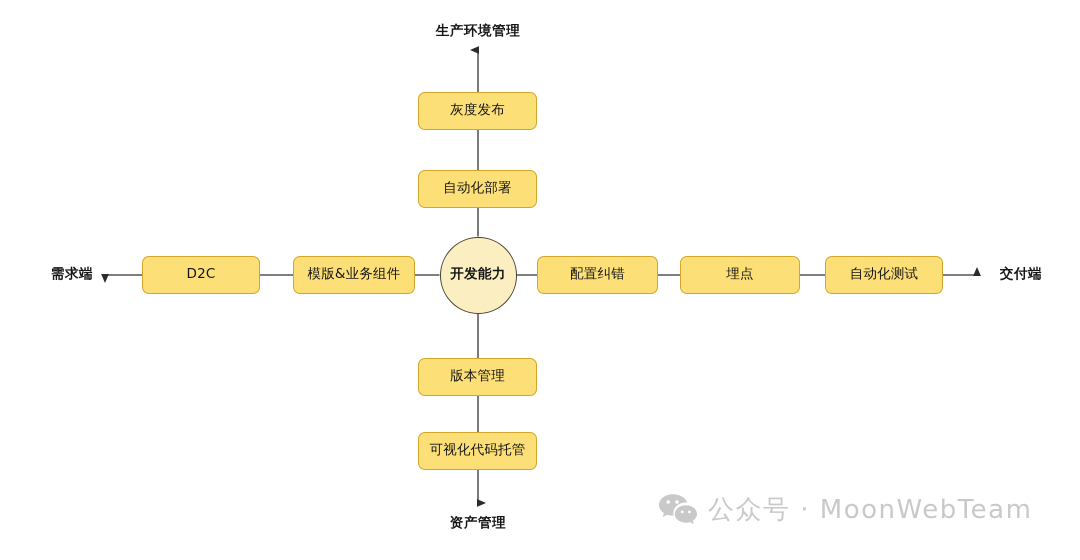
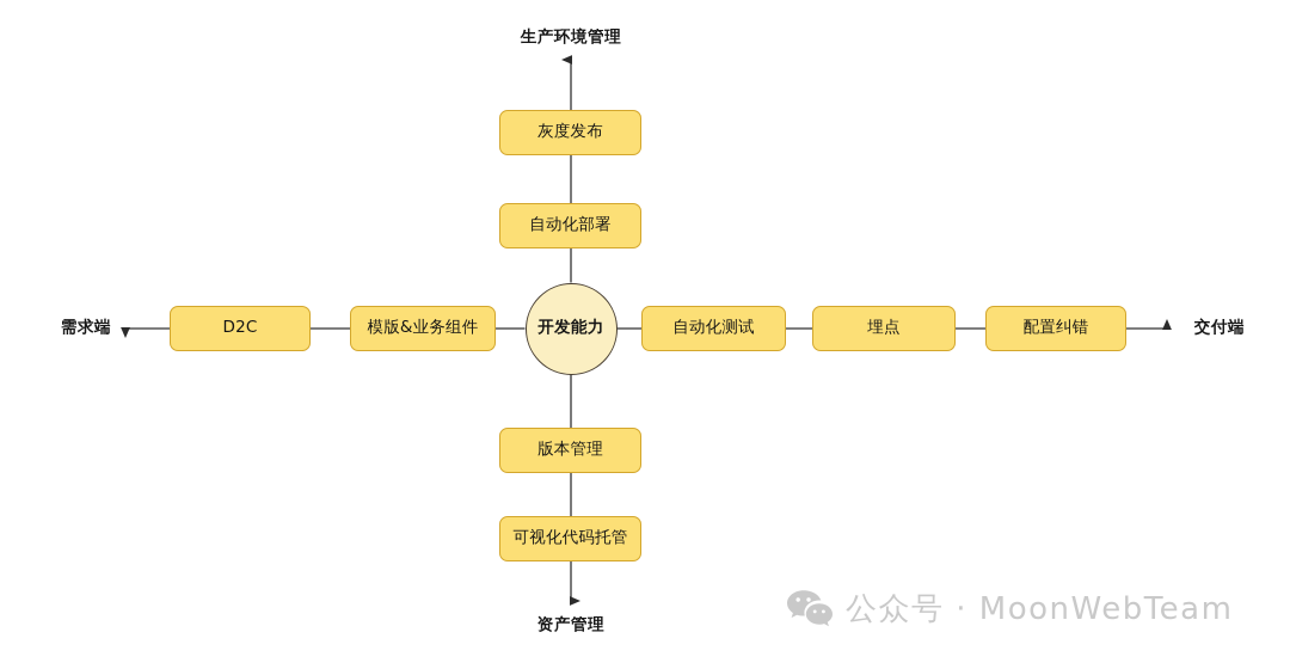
  开发能力
  灰度发布
  自动化部署
  版本管理
  可视化代码托管
  模版&业务组件
  D2C
- 配置纠错
+ 自动化测试
  埋点
- 自动化测试
+ 配置纠错
  生产环境管理
  资产管理
  需求端
  交付端
  公众号 · MoonWebTeam
